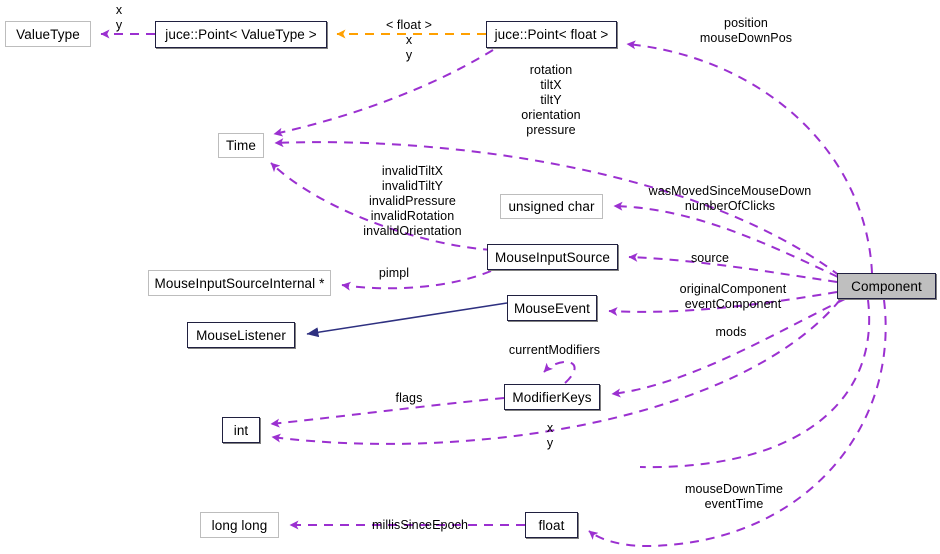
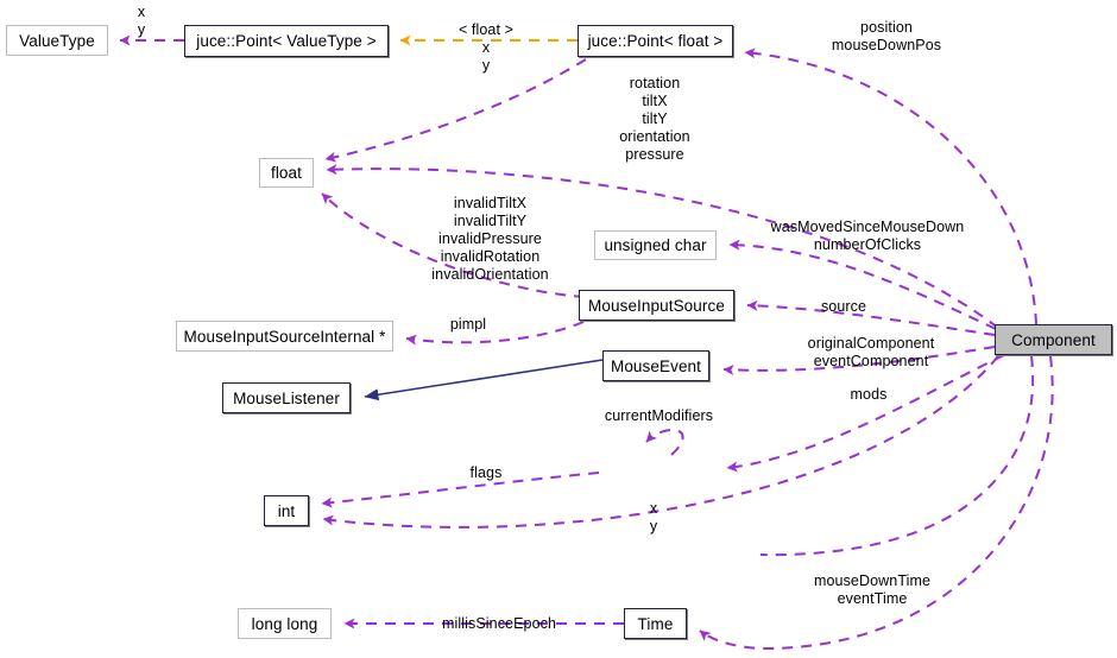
  ValueType
  juce::Point< ValueType >
  juce::Point< float >
- Time
+ float
  unsigned char
  MouseInputSource
  MouseInputSourceInternal *
  MouseEvent
  MouseListener
- ModifierKeys
  int
  long long
- float
+ Time
  Component
  x
  y
  < float >
  x
  y
  position
  mouseDownPos
  rotation
  tiltX
  tiltY
  orientation
  pressure
  invalidTiltX
  invalidTiltY
  invalidPressure
  invalidRotation
  invalidOrientation
  wasMovedSinceMouseDown
  numberOfClicks
  source
  pimpl
  originalComponent
  eventComponent
  mods
  currentModifiers
  flags
  x
  y
  millisSinceEpoch
  mouseDownTime
  eventTime
